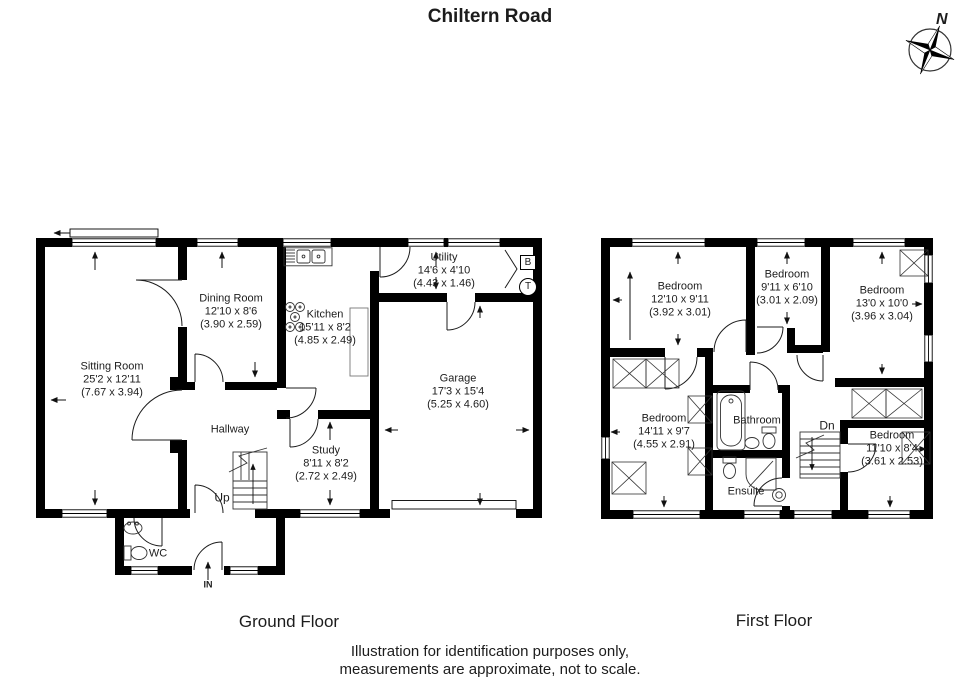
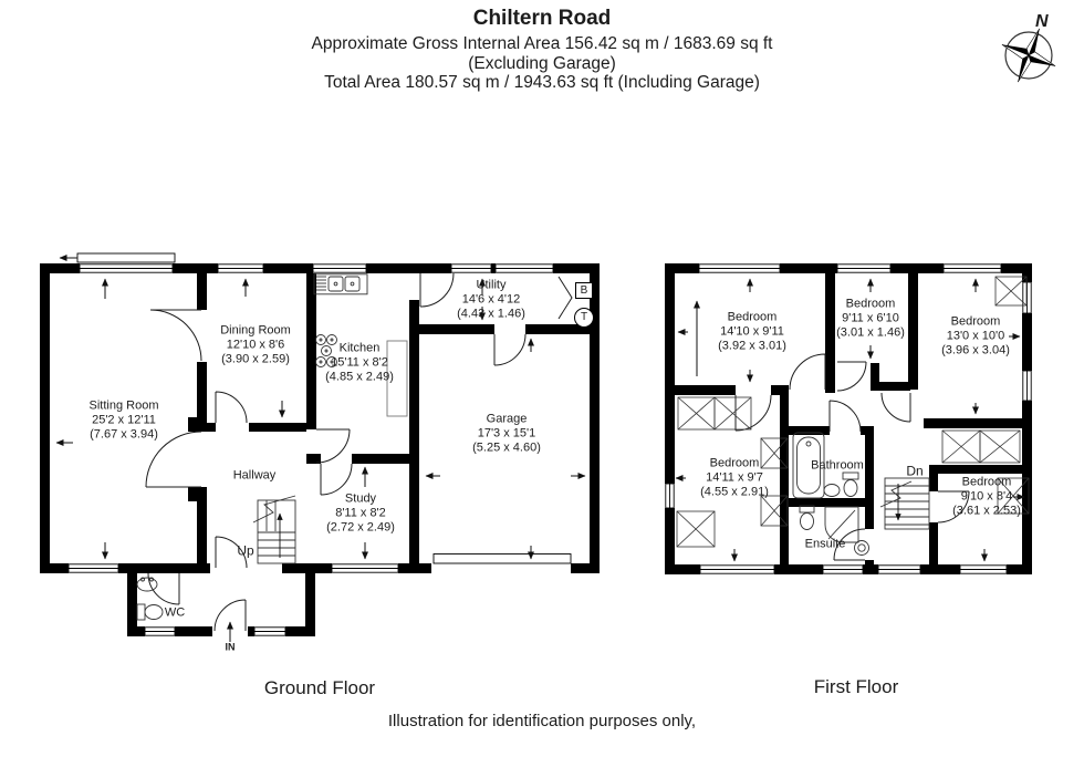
  Chiltern Road
+ Approximate Gross Internal Area 156.42 sq m / 1683.69 sq ft
+ (Excluding Garage)
+ Total Area 180.57 sq m / 1943.63 sq ft (Including Garage)
  N
  Sitting Room
  25'2 x 12'11
  (7.67 x 3.94)
  Dining Room
  12'10 x 8'6
  (3.90 x 2.59)
  Kitchen
  15'11 x 8'2
  (4.85 x 2.49)
  Utility
- 14'6 x 4'10
+ 14'6 x 4'12
  (4.43 x 1.46)
  Garage
- 17'3 x 15'4
+ 17'3 x 15'1
  (5.25 x 4.60)
  Hallway
  Study
  8'11 x 8'2
  (2.72 x 2.49)
  WC
  Up
  IN
  B
  T
  Bedroom
- 12'10 x 9'11
+ 14'10 x 9'11
  (3.92 x 3.01)
  Bedroom
  9'11 x 6'10
- (3.01 x 2.09)
+ (3.01 x 1.46)
  Bedroom
  13'0 x 10'0
  (3.96 x 3.04)
  Bedroom
  14'11 x 9'7
  (4.55 x 2.91)
  Bedroom
- 11'10 x 8'4
+ 9'10 x 8'4
  (3.61 x 2.53)
  Bathroom
  Ensuite
  Dn
  Ground Floor
  First Floor
  Illustration for identification purposes only,
- measurements are approximate, not to scale.
